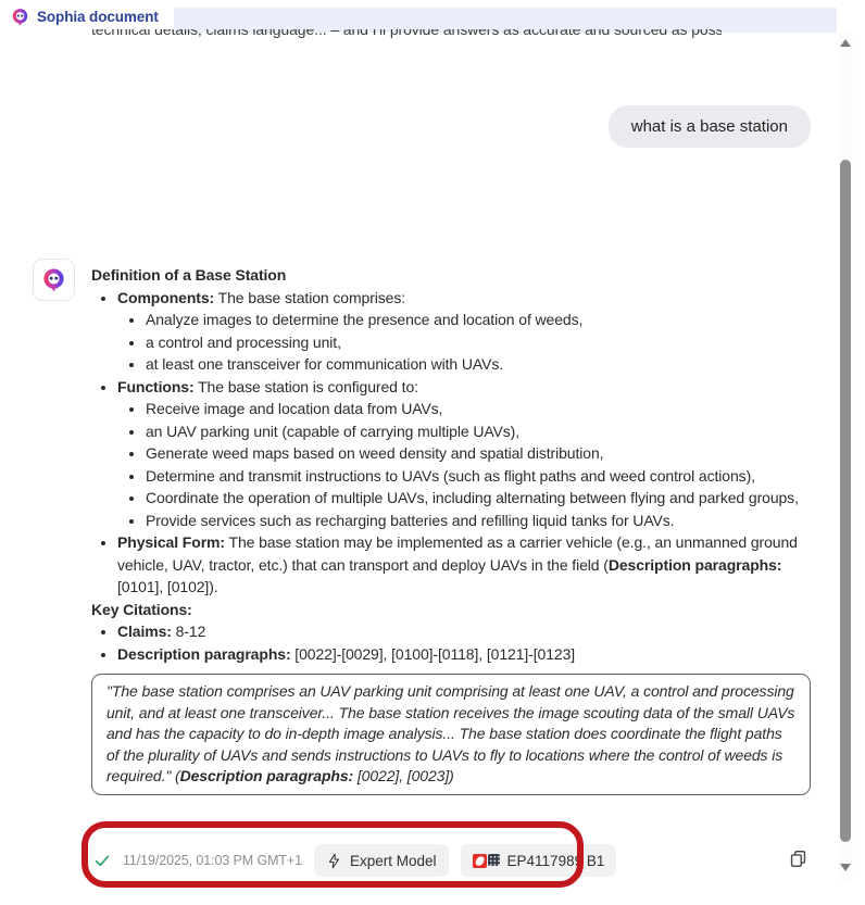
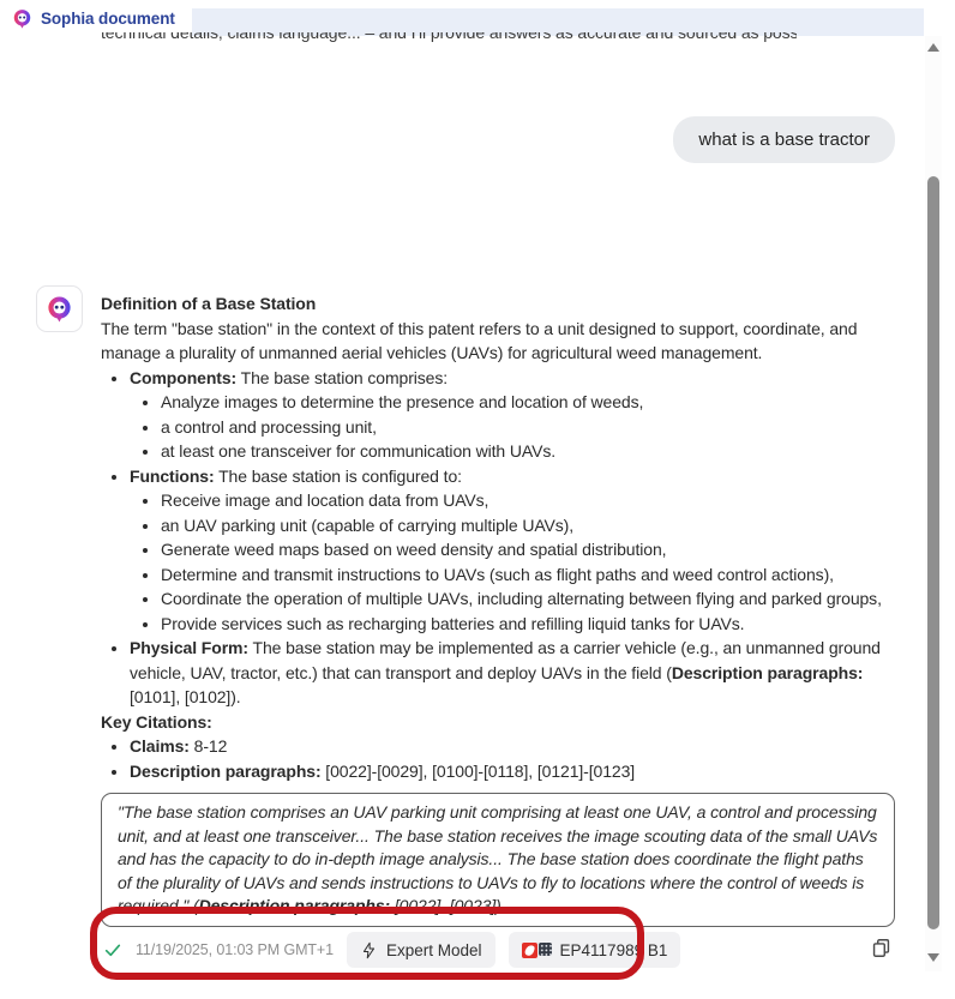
  Sophia document
  technical details, claims language... – and I'll provide answers as accurate and sourced as poss
- what is a base station
+ what is a base tractor
  Definition of a Base Station
+ The term "base station" in the context of this patent refers to a unit designed to support, coordinate, and manage a plurality of unmanned aerial vehicles (UAVs) for agricultural weed management.
  Components: The base station comprises:
  Analyze images to determine the presence and location of weeds,
  a control and processing unit,
  at least one transceiver for communication with UAVs.
  Functions: The base station is configured to:
  Receive image and location data from UAVs,
  an UAV parking unit (capable of carrying multiple UAVs),
  Generate weed maps based on weed density and spatial distribution,
  Determine and transmit instructions to UAVs (such as flight paths and weed control actions),
  Coordinate the operation of multiple UAVs, including alternating between flying and parked groups,
  Provide services such as recharging batteries and refilling liquid tanks for UAVs.
  Physical Form: The base station may be implemented as a carrier vehicle (e.g., an unmanned ground vehicle, UAV, tractor, etc.) that can transport and deploy UAVs in the field (Description paragraphs: [0101], [0102]).
  Key Citations:
  Claims: 8-12
  Description paragraphs: [0022]-[0029], [0100]-[0118], [0121]-[0123]
  "The base station comprises an UAV parking unit comprising at least one UAV, a control and processing unit, and at least one transceiver... The base station receives the image scouting data of the small UAVs and has the capacity to do in-depth image analysis... The base station does coordinate the flight paths of the plurality of UAVs and sends instructions to UAVs to fly to locations where the control of weeds is required." (Description paragraphs: [0022], [0023])
  11/19/2025, 01:03 PM GMT+1
  Expert Model
  EP4117989 B1
